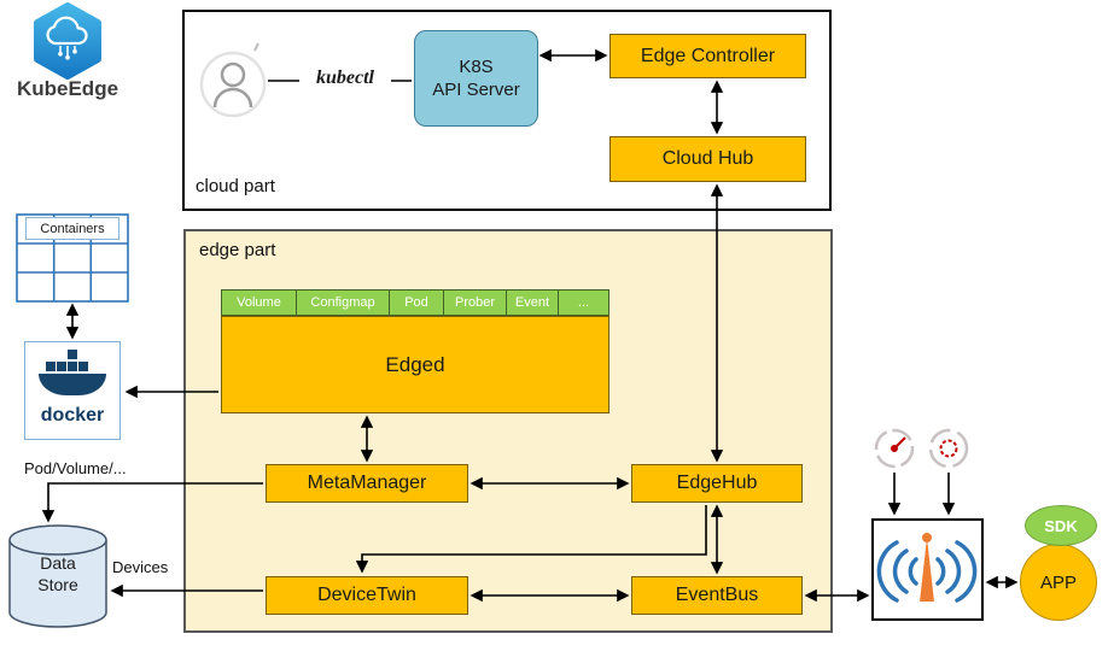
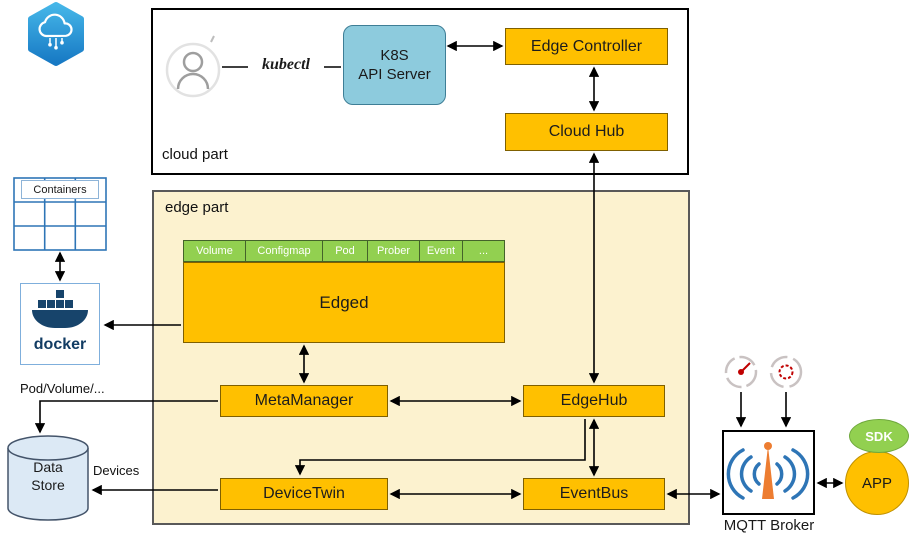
  cloud part
  edge part
  K8S
  API Server
  Edge Controller
  Cloud Hub
  kubectl
  Volume
  Configmap
  Pod
  Prober
  Event
  ...
  Edged
  MetaManager
  EdgeHub
  DeviceTwin
  EventBus
  Containers
  docker
  Pod/Volume/...
  Data Store
  Devices
+ MQTT Broker
  SDK
  APP
- KubeEdge
